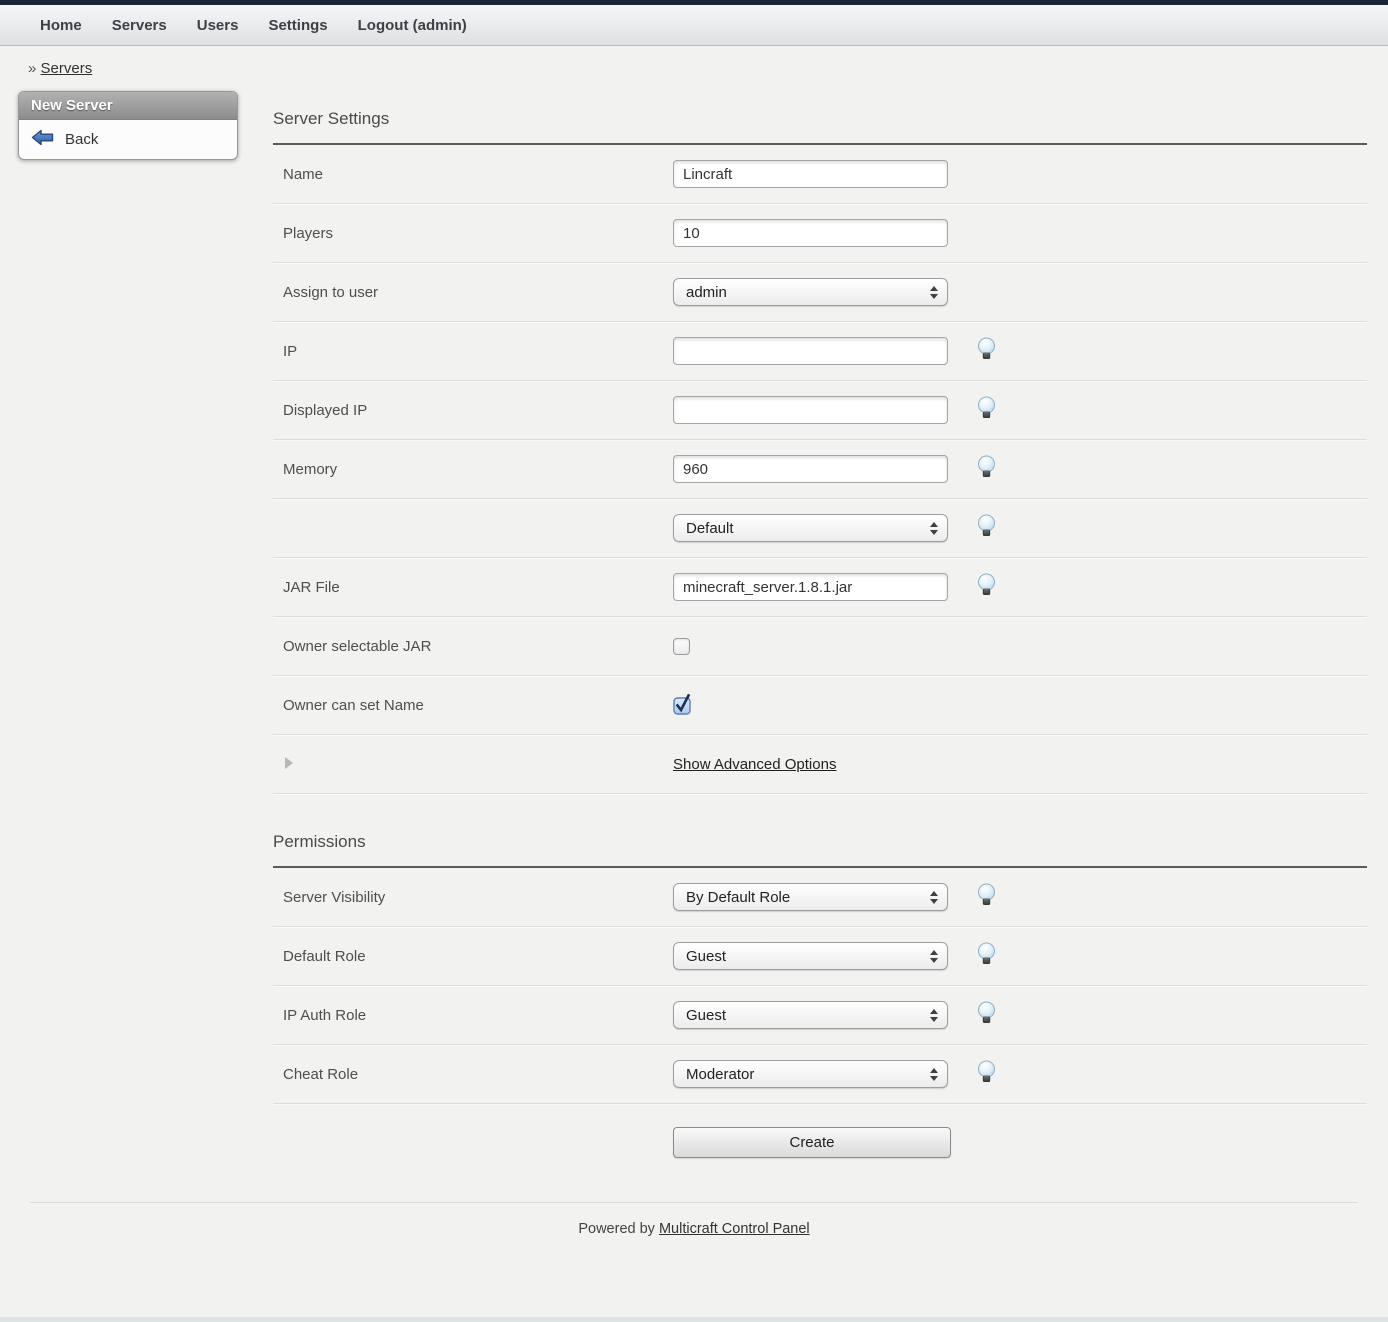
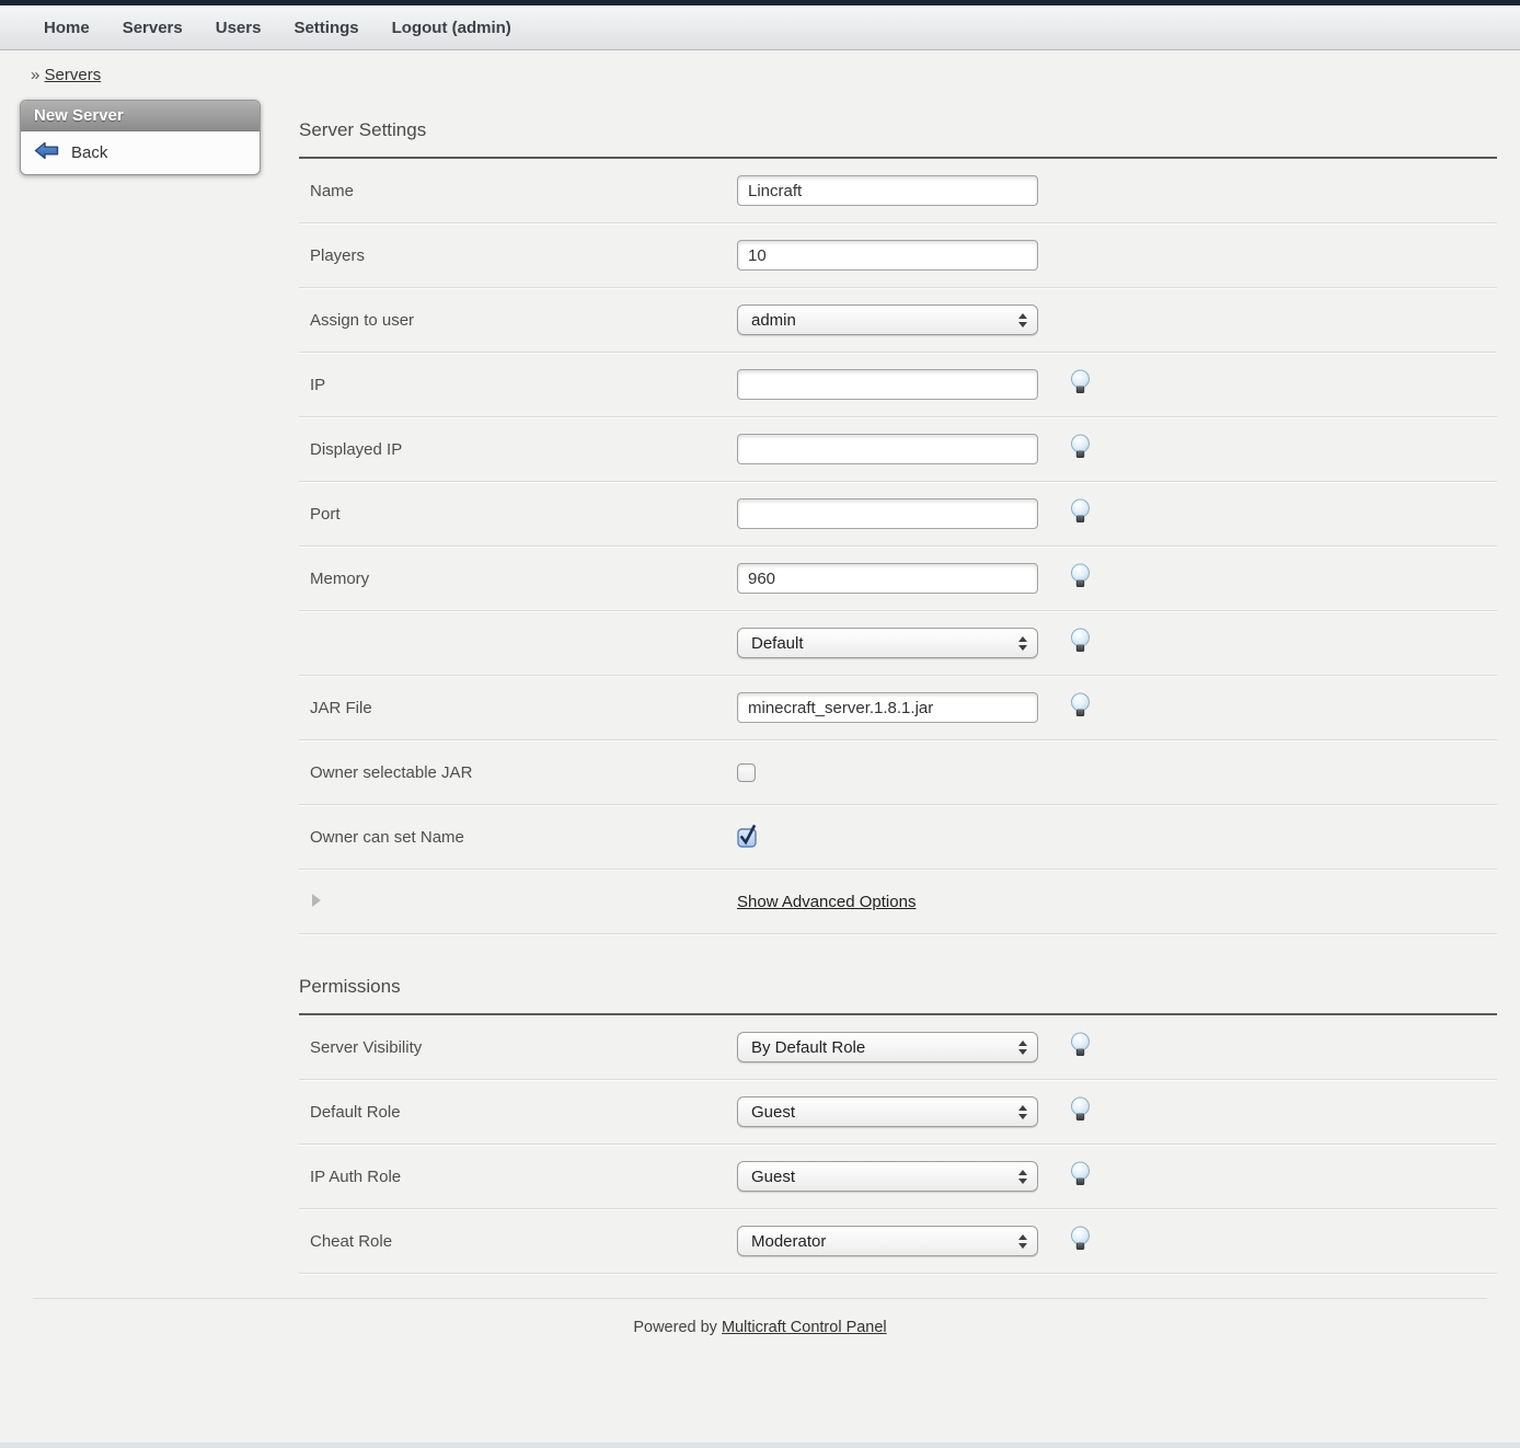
  Home
  Servers
  Users
  Settings
  Logout (admin)
  » Servers
  New Server
  Back
  Server Settings
  Name
  Lincraft
  Players
  10
  Assign to user
  admin
  IP
  Displayed IP
+ Port
  Memory
  960
  Default
  JAR File
  minecraft_server.1.8.1.jar
  Owner selectable JAR
  Owner can set Name
  Show Advanced Options
  Permissions
  Server Visibility
  By Default Role
  Default Role
  Guest
  IP Auth Role
  Guest
  Cheat Role
  Moderator
- Create
  Powered by Multicraft Control Panel
